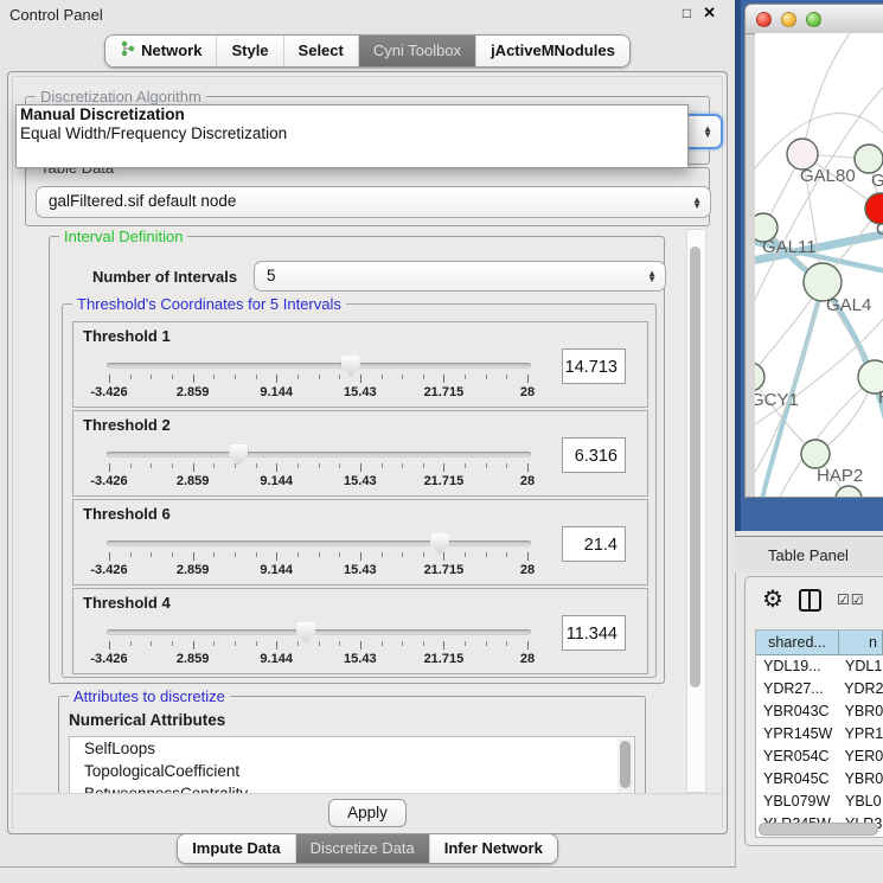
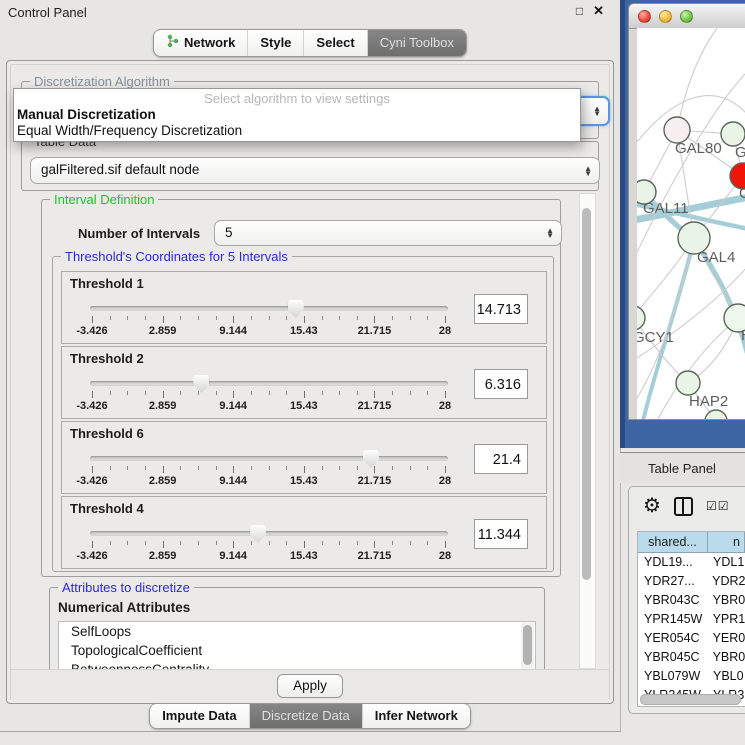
  Control Panel
  □
  ✕
  Network
  Style
  Select
  Cyni Toolbox
- jActiveMNodules
  Discretization Algorithm
  ▲
  ▼
+ Select algorithm to view settings
  Manual Discretization
  Equal Width/Frequency Discretization
  galFiltered.sif default node
  ▲
  ▼
  Interval Definition
  Number of Intervals
  5
  ▲
  ▼
  Threshold's Coordinates for 5 Intervals
  Threshold 1
  -3.426
  2.859
  9.144
  15.43
  21.715
  28
  14.713
  Threshold 2
  -3.426
  2.859
  9.144
  15.43
  21.715
  28
  6.316
  Threshold 6
  -3.426
  2.859
  9.144
  15.43
  21.715
  28
  21.4
  Threshold 4
  -3.426
  2.859
  9.144
  15.43
  21.715
  28
  11.344
  Attributes to discretize
  Numerical Attributes
  SelfLoops
  TopologicalCoefficient
  Apply
  Impute Data
  Discretize Data
  Infer Network
  GAL80
  GAL11
  GAL4
  GCY1
  HAP2
  Table Panel
  ⚙
  ☑☑
  shared...
  n
  YDL19...
  YDL1
  YDR27...
  YDR2
  YBR043C
  YBR0
  YPR145W
  YPR1
  YER054C
  YER0
  YBR045C
  YBR0
  YBL079W
  YBL0
